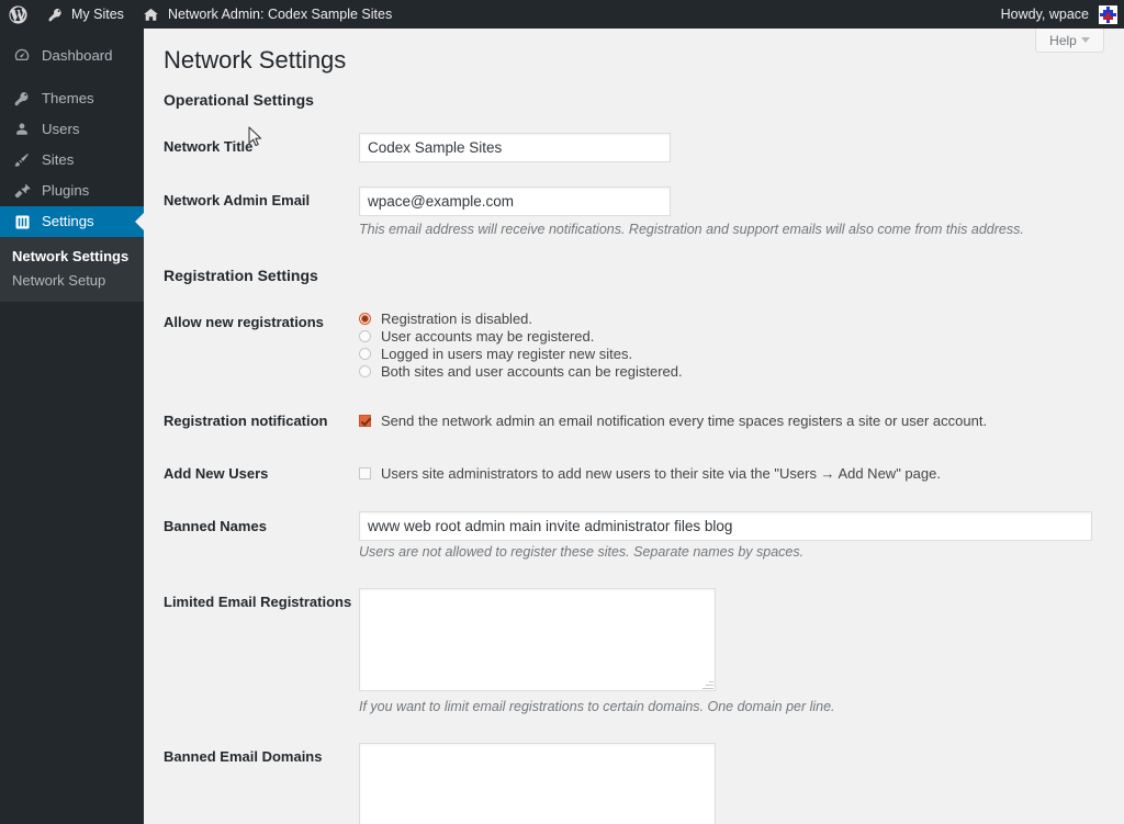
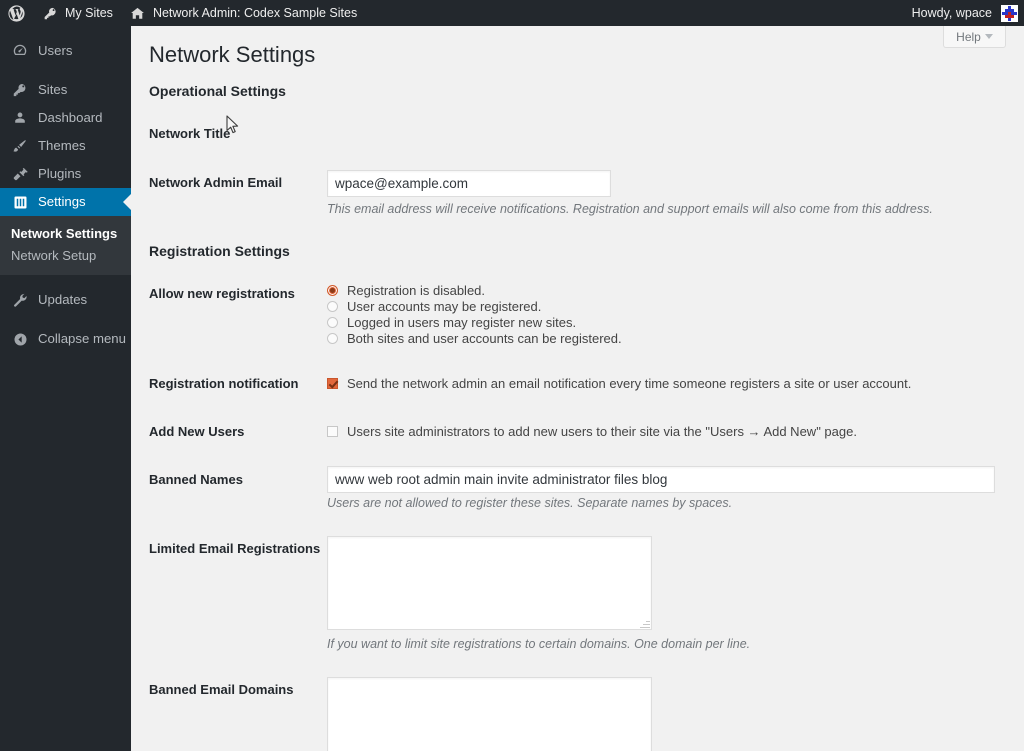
  My Sites
  Network Admin: Codex Sample Sites
  Howdy, wpace
- Dashboard
+ Users
- Themes
+ Sites
- Users
+ Dashboard
- Sites
+ Themes
  Plugins
  Settings
  Network Settings
  Network Setup
+ Updates
+ Collapse menu
  Help
  Network Settings
  Operational Settings
  Network Title
- Codex Sample Sites
  Network Admin Email
  wpace@example.com
  This email address will receive notifications. Registration and support emails will also come from this address.
  Registration Settings
  Allow new registrations
  Registration is disabled.
  User accounts may be registered.
  Logged in users may register new sites.
  Both sites and user accounts can be registered.
  Registration notification
- Send the network admin an email notification every time spaces registers a site or user account.
+ Send the network admin an email notification every time someone registers a site or user account.
  Add New Users
  Users site administrators to add new users to their site via the "Users → Add New" page.
  Banned Names
  www web root admin main invite administrator files blog
  Users are not allowed to register these sites. Separate names by spaces.
  Limited Email Registrations
- If you want to limit email registrations to certain domains. One domain per line.
+ If you want to limit site registrations to certain domains. One domain per line.
  Banned Email Domains
